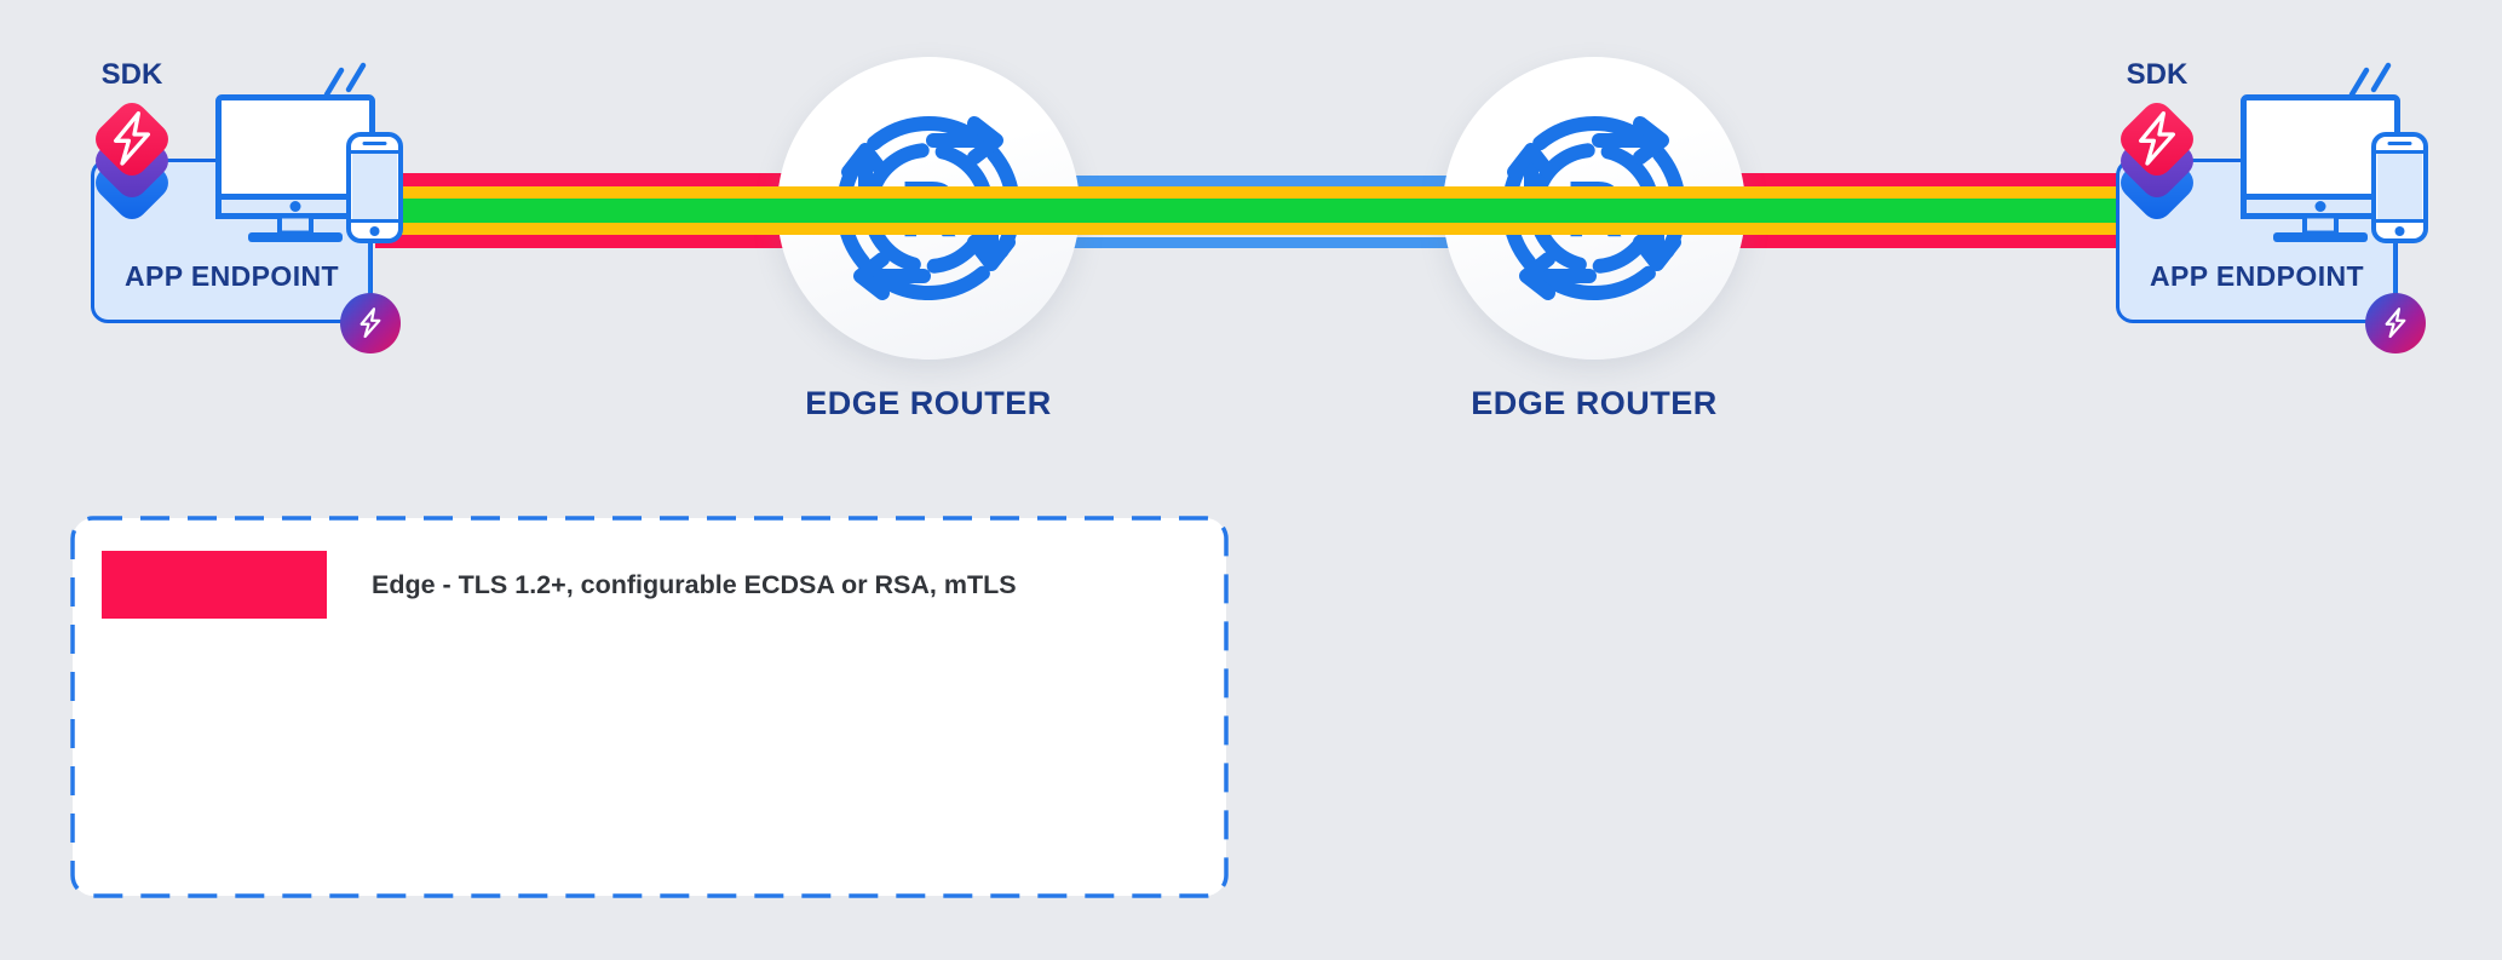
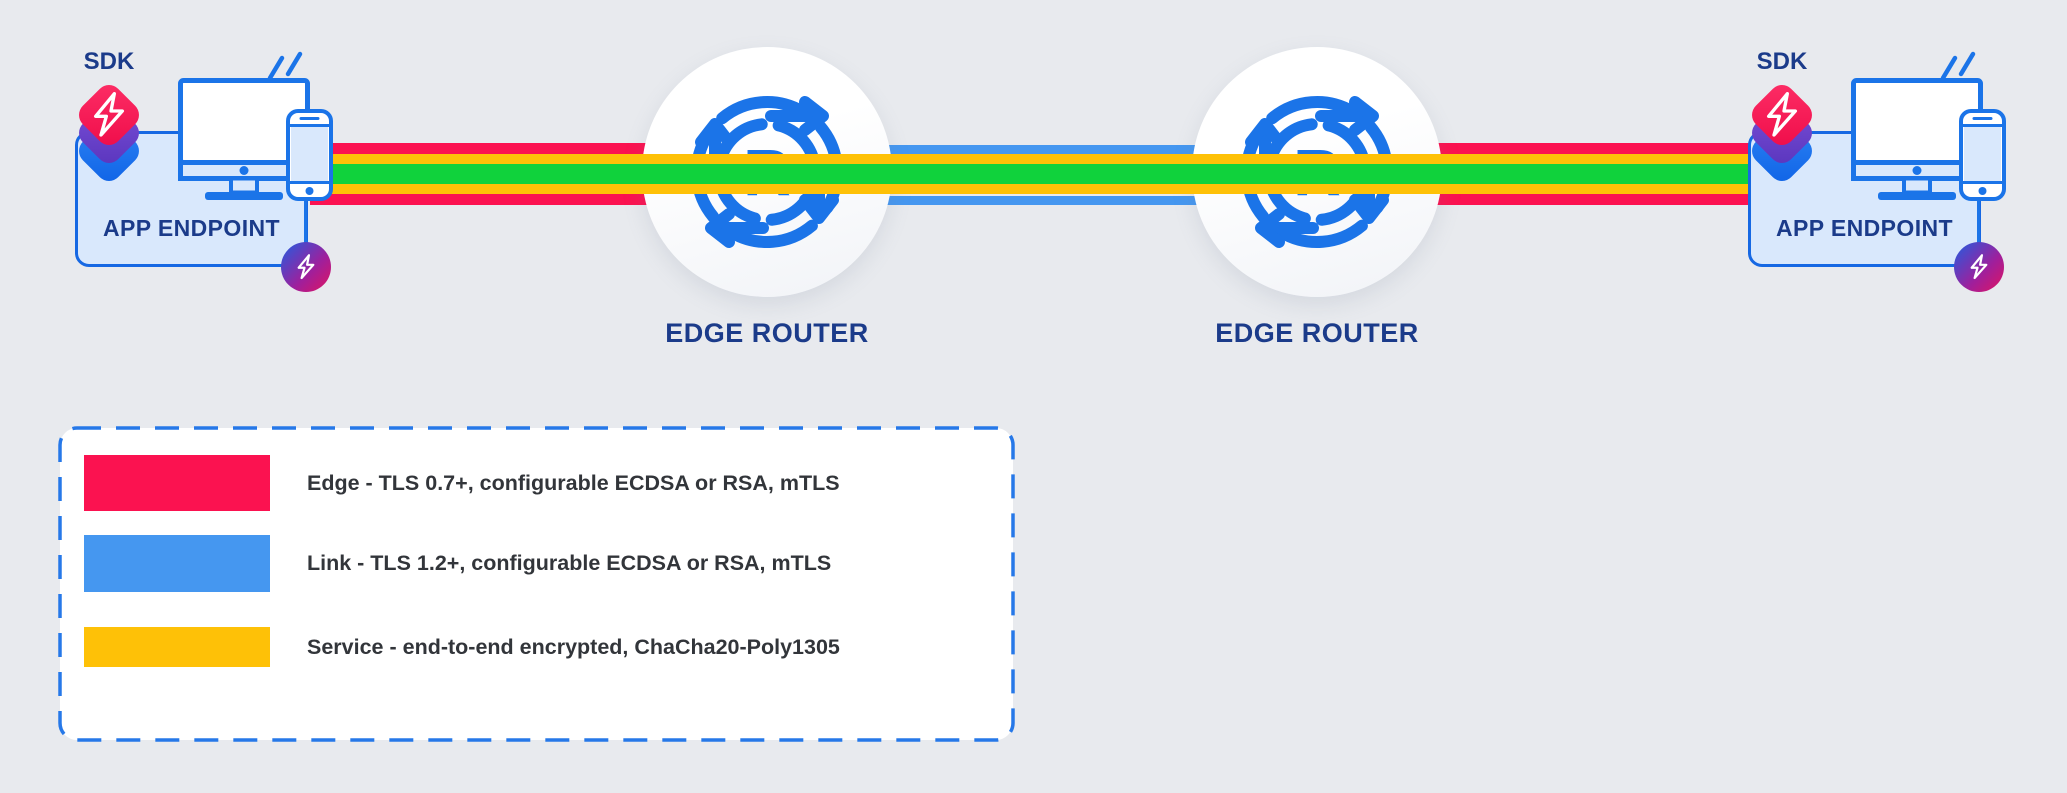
  EDGE ROUTER
  EDGE ROUTER
  SDK
  APP ENDPOINT
  SDK
  APP ENDPOINT
- Edge - TLS 1.2+, configurable ECDSA or RSA, mTLS
+ Edge - TLS 0.7+, configurable ECDSA or RSA, mTLS
+ Link - TLS 1.2+, configurable ECDSA or RSA, mTLS
+ Service - end-to-end encrypted, ChaCha20-Poly1305
